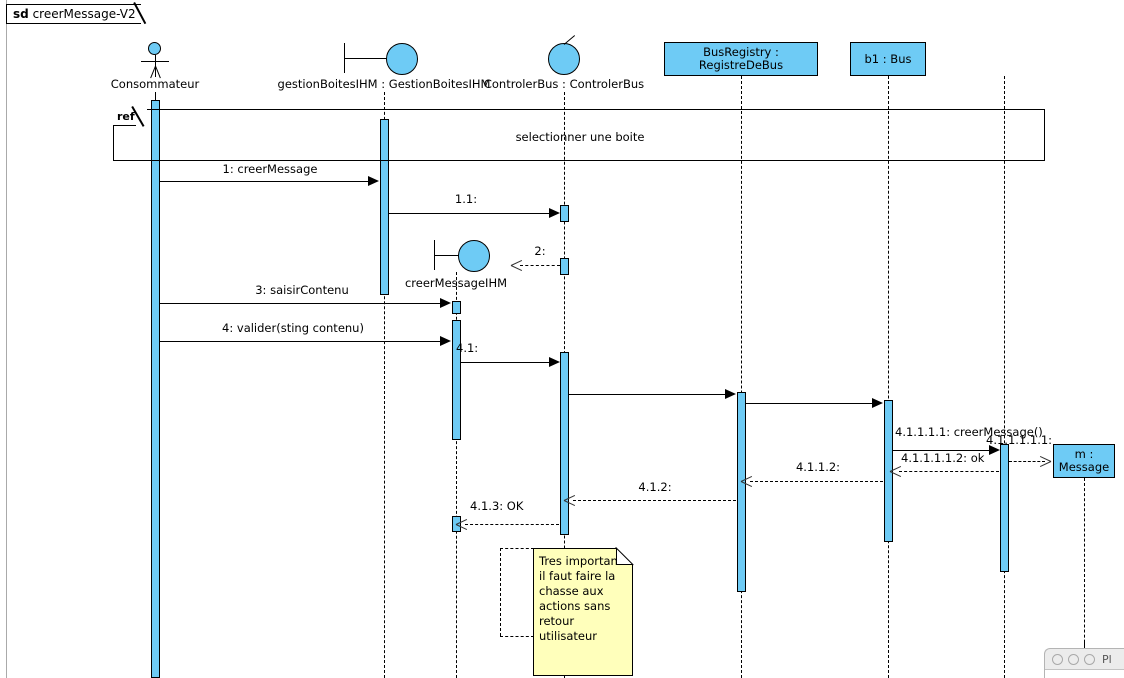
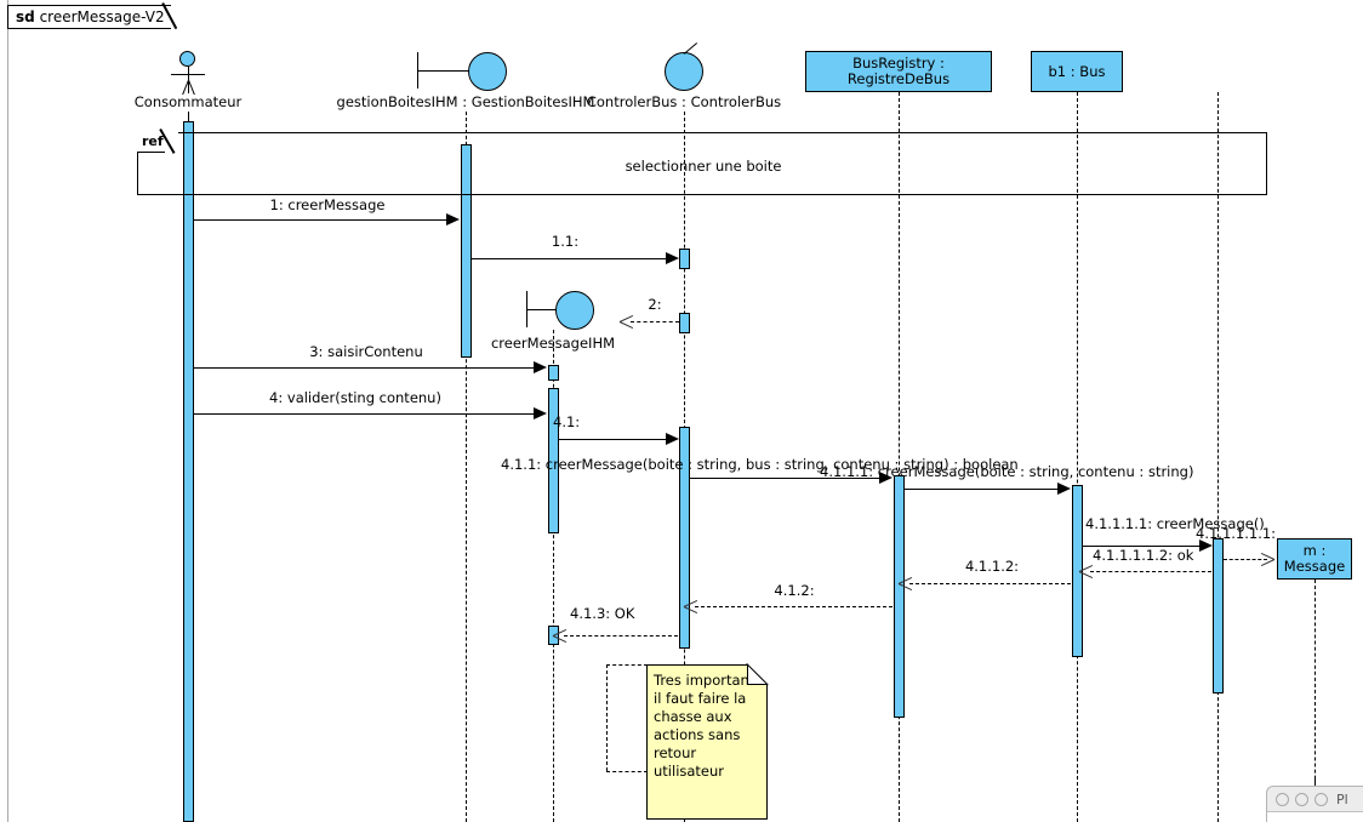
  sd creerMessage-V2
  Consommateur
  gestionBoitesIHM : GestionBoitesIHM
  ControlerBus : ControlerBus
  BusRegistry :
  RegistreDeBus
  b1 : Bus
  creerMessageIHM
  m :
  Message
  ref
  selectionner une boite
  1: creerMessage
  1.1:
  2:
  3: saisirContenu
  4: valider(sting contenu)
  4.1:
+ 4.1.1: creerMessage(boite : string, bus : string, contenu : string) : boolean
+ 4.1.1.1: creerMessage(boite : string, contenu : string)
  4.1.1.1.1: creerMessage()
  4.1.1.1.1.1:
  4.1.1.1.1.2: ok
  4.1.1.2:
  4.1.2:
  4.1.3: OK
  Tres importan il faut faire la chasse aux actions sans retour utilisateur
  Pl
